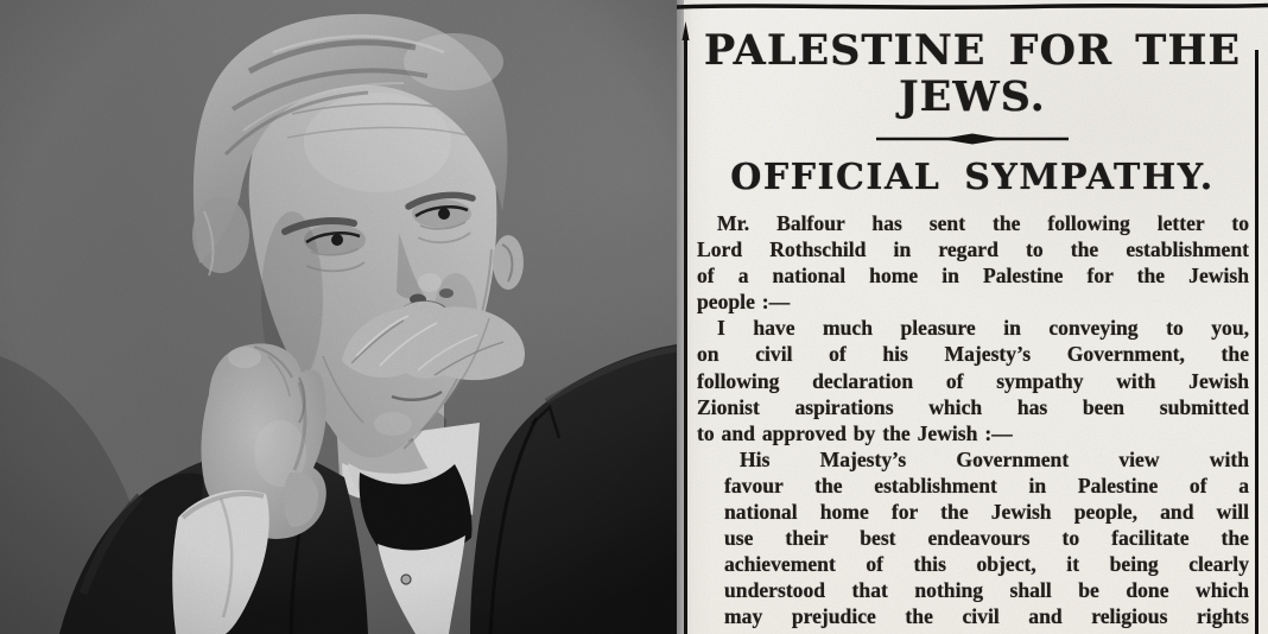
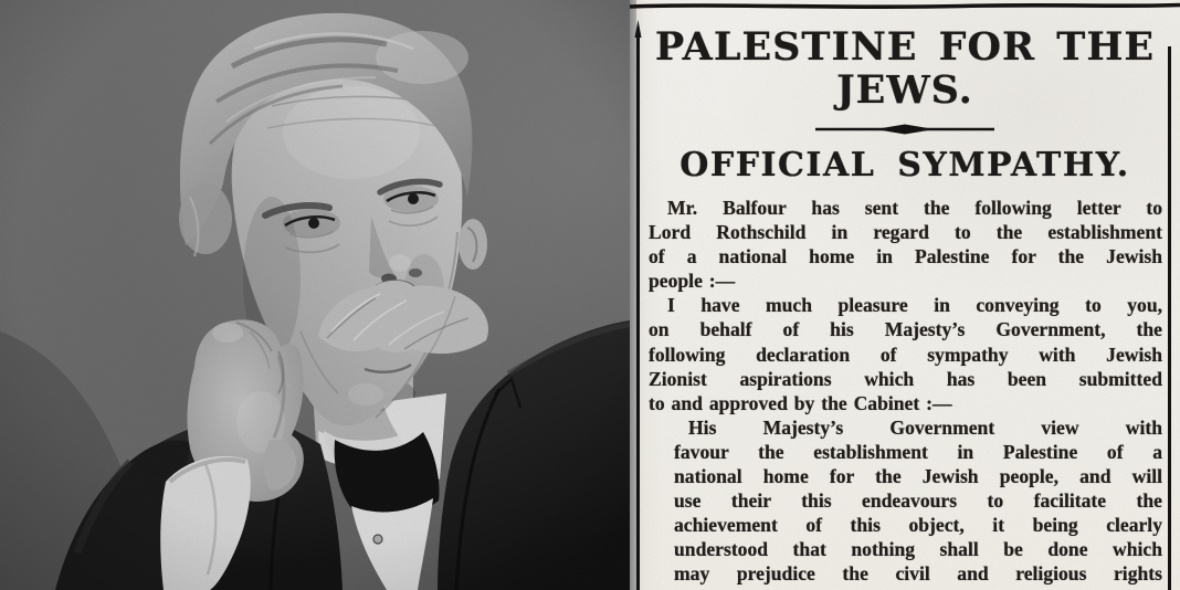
  PALESTINE FOR THE
  JEWS.
  OFFICIAL SYMPATHY.
  Mr. Balfour has sent the following letter to
  Lord Rothschild in regard to the establishment
  of a national home in Palestine for the Jewish
  people :—
  I have much pleasure in conveying to you,
- on civil of his Majesty’s Government, the
+ on behalf of his Majesty’s Government, the
  following declaration of sympathy with Jewish
  Zionist aspirations which has been submitted
- to and approved by the Jewish :—
+ to and approved by the Cabinet :—
  His Majesty’s Government view with
  favour the establishment in Palestine of a
  national home for the Jewish people, and will
- use their best endeavours to facilitate the
+ use their this endeavours to facilitate the
  achievement of this object, it being clearly
  understood that nothing shall be done which
  may prejudice the civil and religious rights
